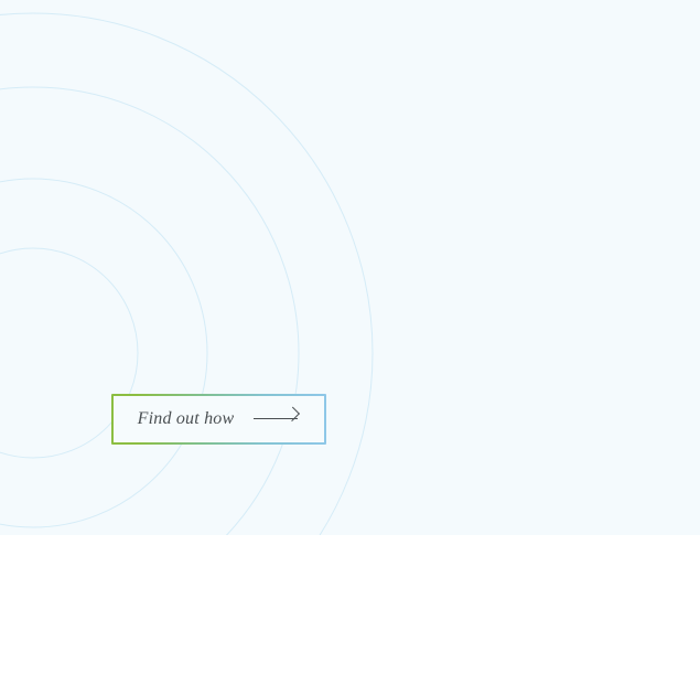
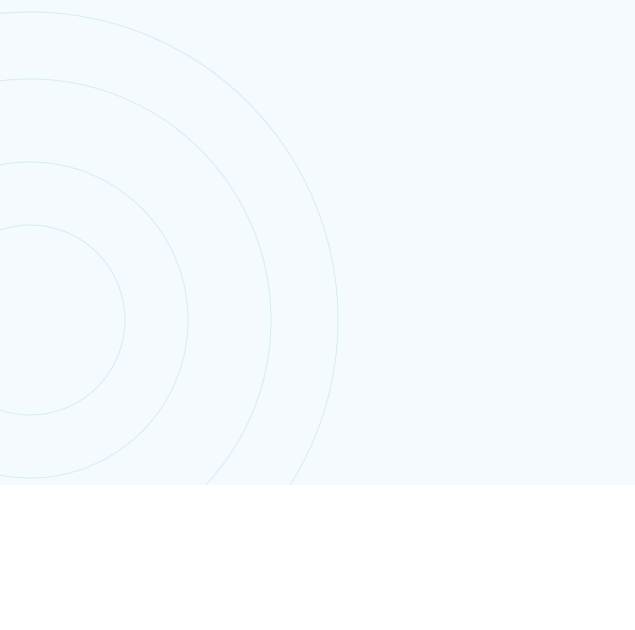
- Find out how
